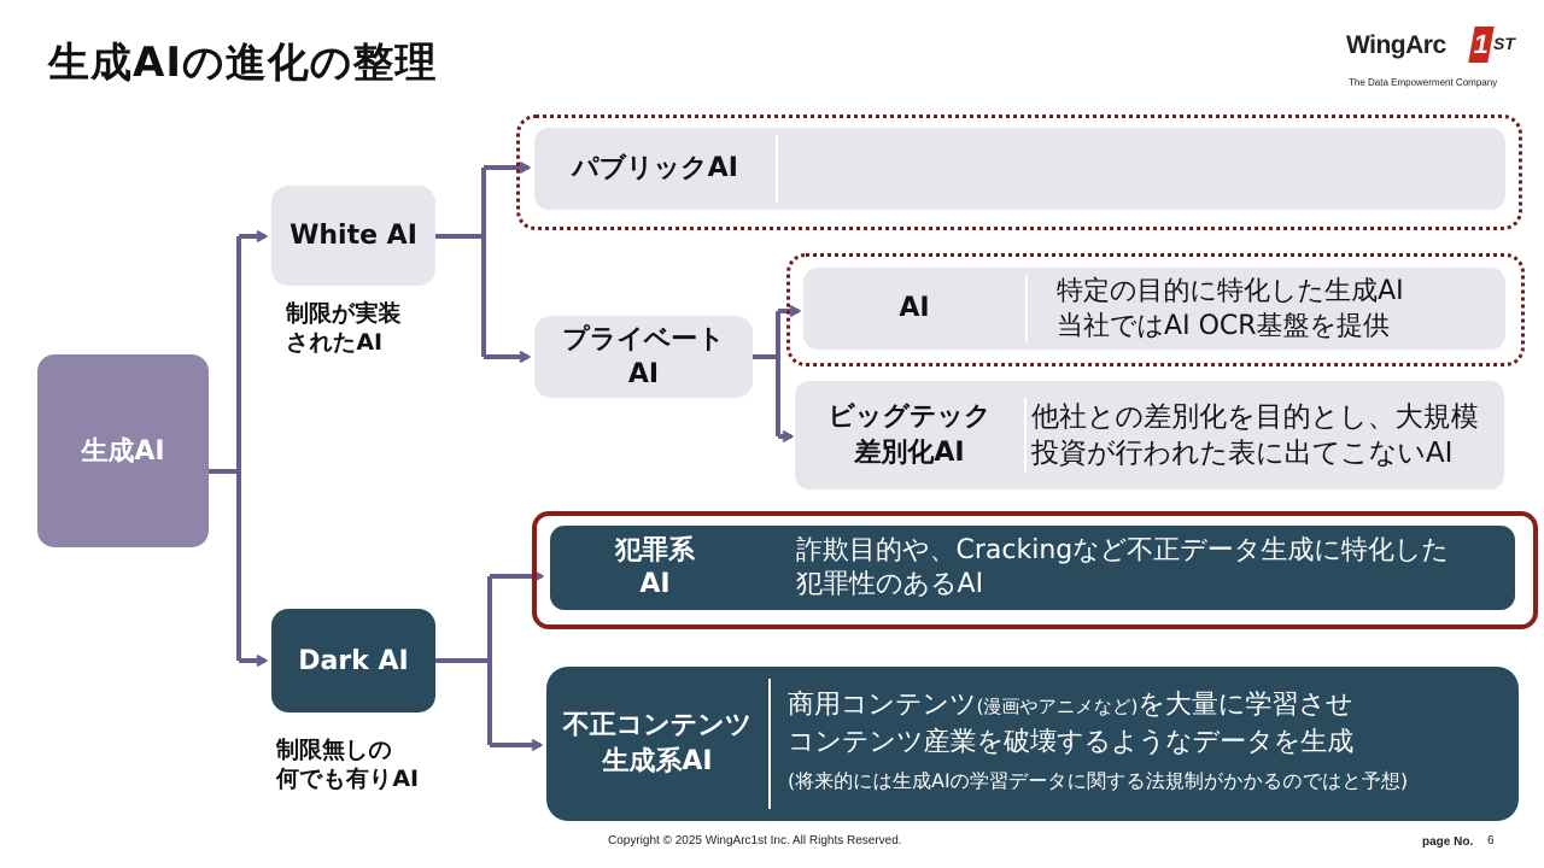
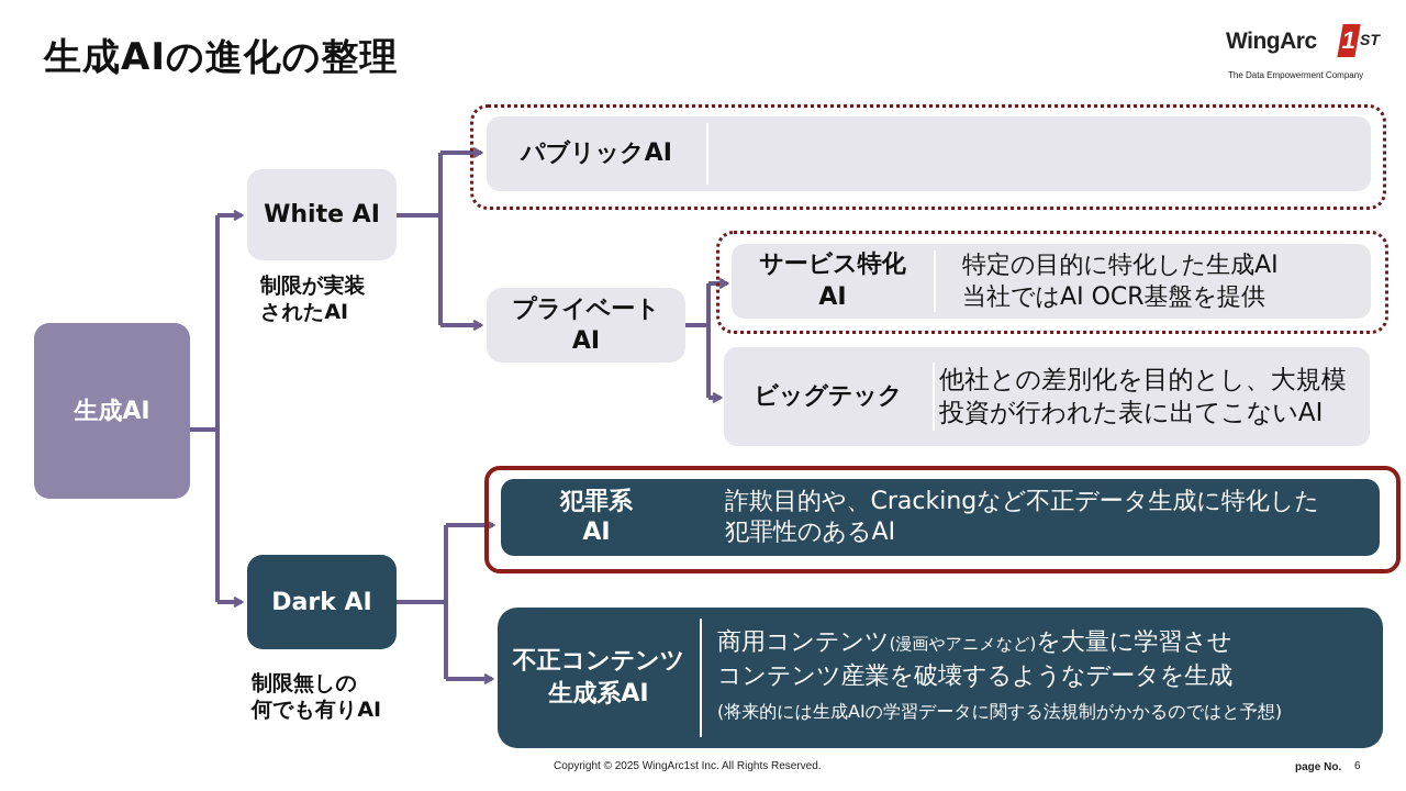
  生成AIの進化の整理
  WingArc
  ST
  The Data Empowerment Company
  生成AI
  White AI
  制限が実装
  されたAI
  Dark AI
  制限無しの
  何でも有りAI
  プライベート
  AI
  パブリックAI
+ サービス特化
  AI
  特定の目的に特化した生成AI
  当社ではAI OCR基盤を提供
  ビッグテック
- 差別化AI
  他社との差別化を目的とし、大規模
  投資が行われた表に出てこないAI
  犯罪系
  AI
  詐欺目的や、Crackingなど不正データ生成に特化した
  犯罪性のあるAI
  不正コンテンツ
  生成系AI
  商用コンテンツ(漫画やアニメなど)を大量に学習させ
  コンテンツ産業を破壊するようなデータを生成
  (将来的には生成AIの学習データに関する法規制がかかるのではと予想)
  Copyright © 2025 WingArc1st Inc. All Rights Reserved.
  page No.
  6
